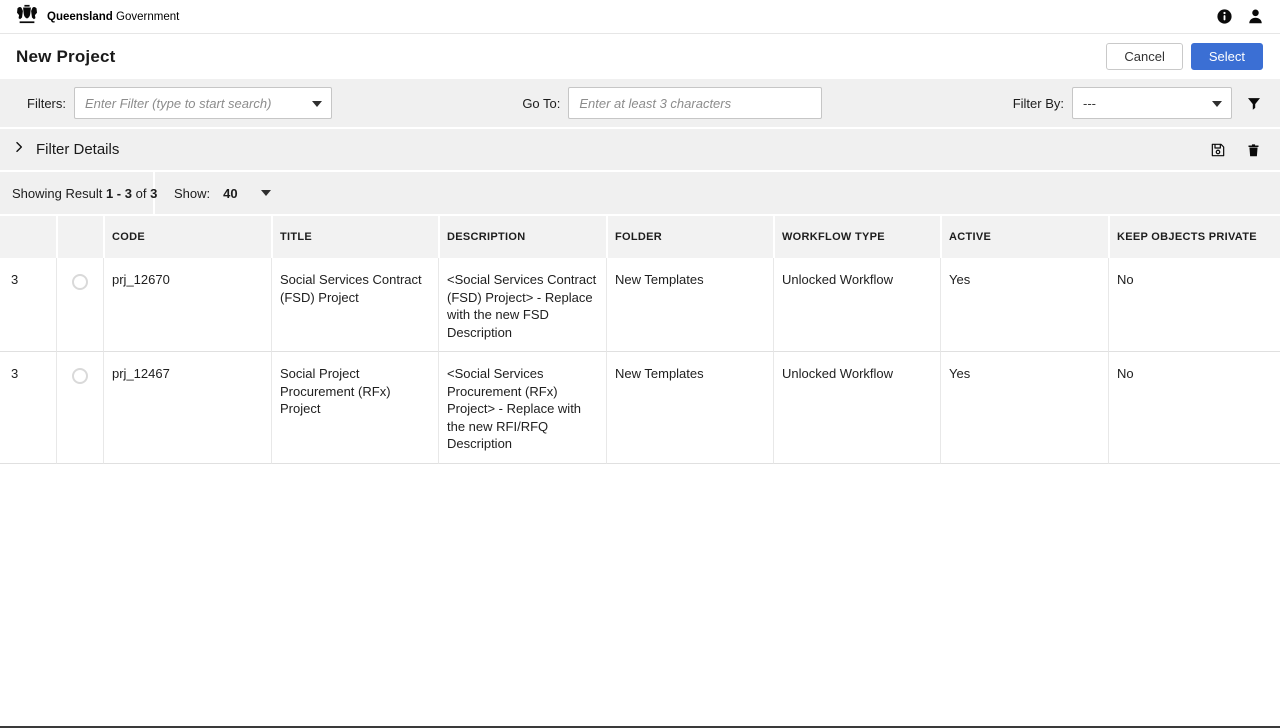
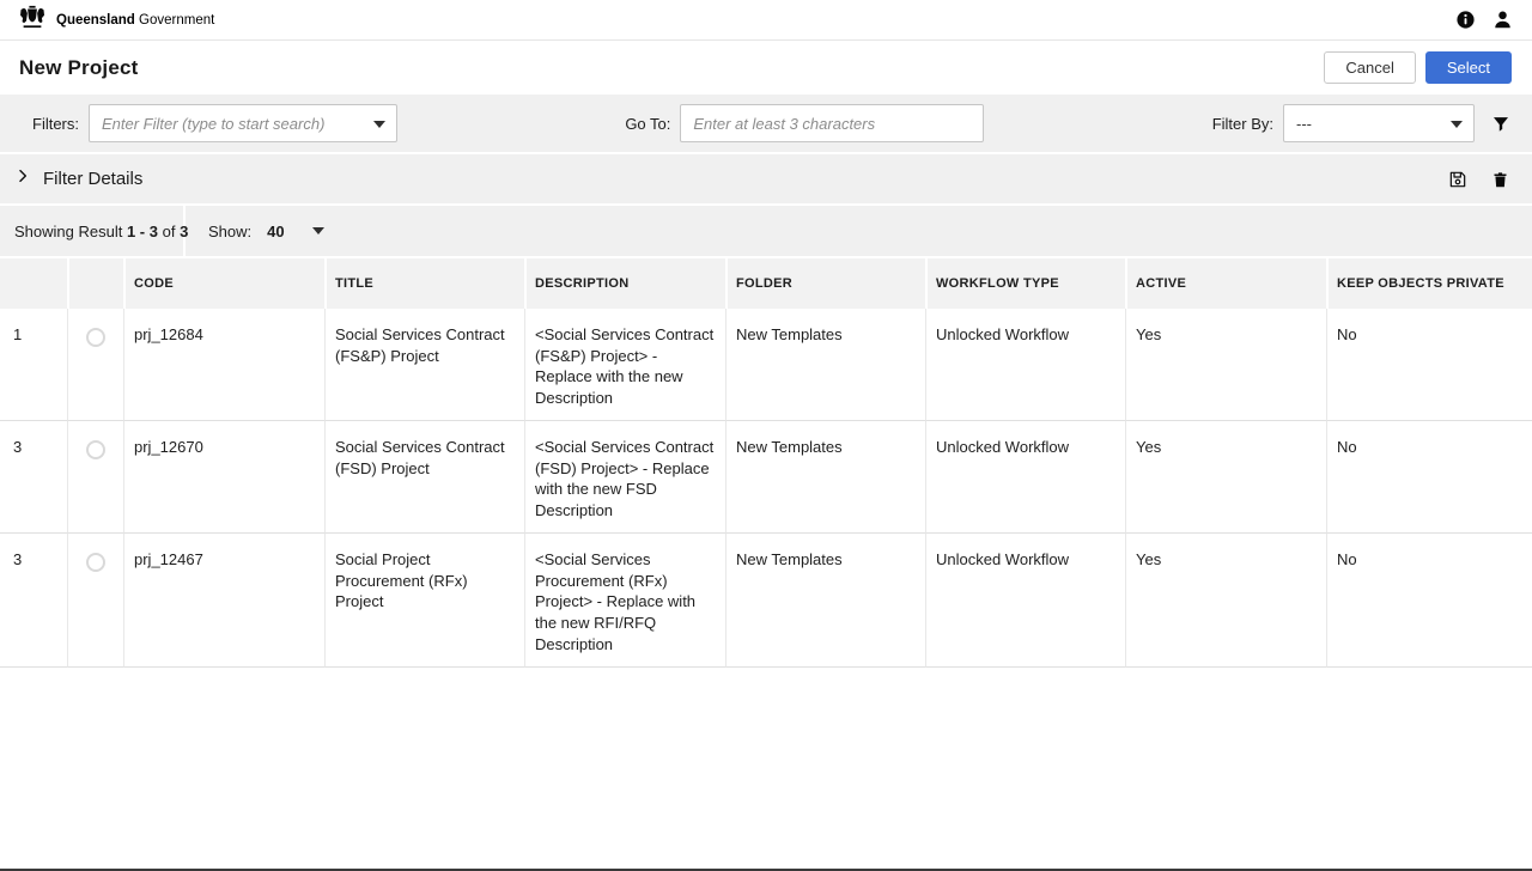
  Queensland Government
  New Project
  Cancel
  Select
  Filters:
  Enter Filter (type to start search)
  Go To:
  Enter at least 3 characters
  Filter By:
  ---
  Filter Details
  Showing Result
  1 - 3
  of
  3
  Show:
  40
  		CODE	TITLE	DESCRIPTION	FOLDER	WORKFLOW TYPE	ACTIVE	KEEP OBJECTS PRIVATE
+ 1		prj_12684	Social Services Contract (FS&P) Project	<Social Services Contract (FS&P) Project> - Replace with the new Description	New Templates	Unlocked Workflow	Yes	No
  3		prj_12670	Social Services Contract (FSD) Project	<Social Services Contract (FSD) Project> - Replace with the new FSD Description	New Templates	Unlocked Workflow	Yes	No
  3		prj_12467	Social Project Procurement (RFx) Project	<Social Services Procurement (RFx) Project> - Replace with the new RFI/RFQ Description	New Templates	Unlocked Workflow	Yes	No
